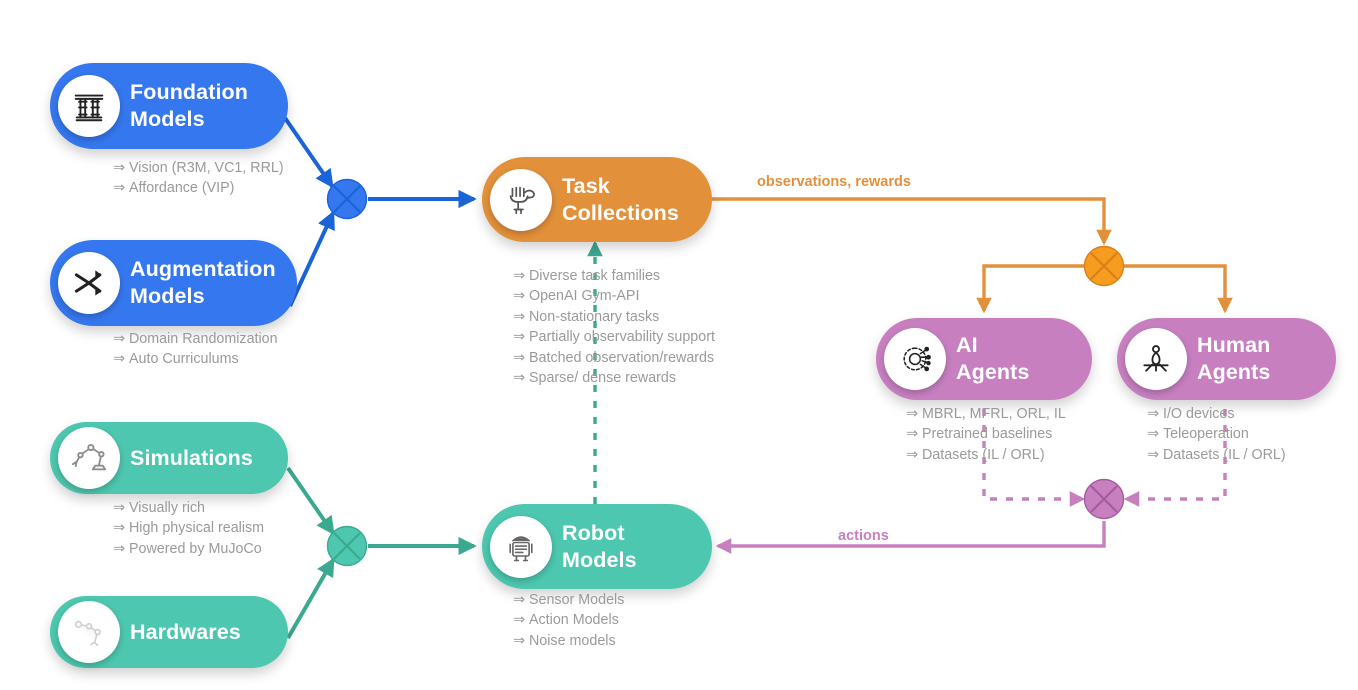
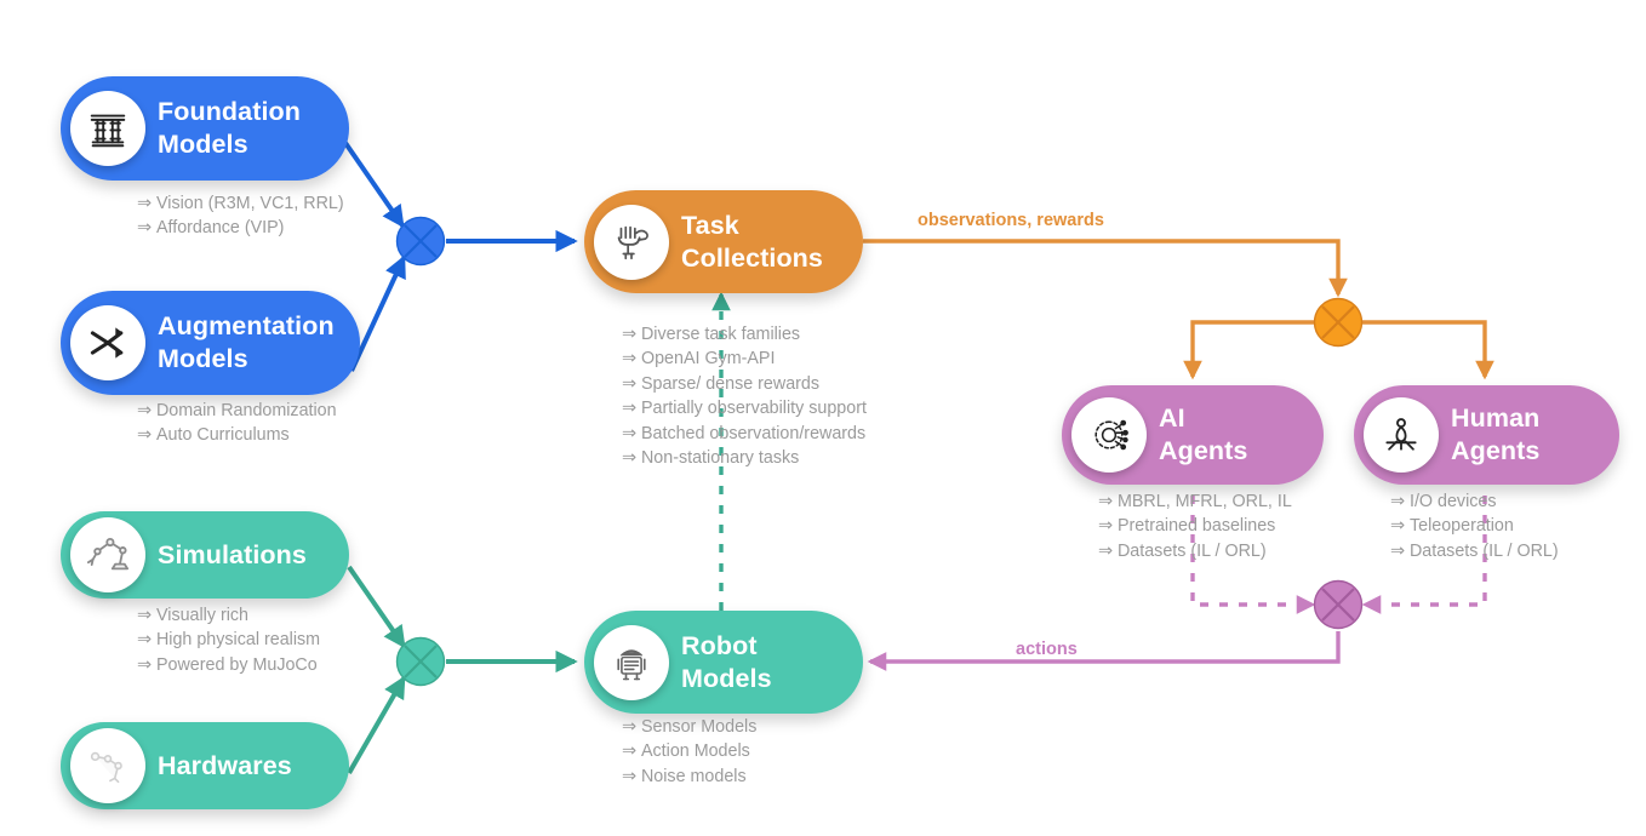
  Foundation
  Models
  ⇒ Vision (R3M, VC1, RRL)
  ⇒ Affordance (VIP)
  Augmentation
  Models
  ⇒ Domain Randomization
  ⇒ Auto Curriculums
  Simulations
  ⇒ Visually rich
  ⇒ High physical realism
  ⇒ Powered by MuJoCo
  Hardwares
  Task
  Collections
  ⇒ Diverse task families
  ⇒ OpenAI Gym-API
- ⇒ Non-stationary tasks
+ ⇒ Sparse/ dense rewards
  ⇒ Partially observability support
  ⇒ Batched observation/rewards
- ⇒ Sparse/ dense rewards
+ ⇒ Non-stationary tasks
  Robot
  Models
  ⇒ Sensor Models
  ⇒ Action Models
  ⇒ Noise models
  AI
  Agents
  ⇒ MBRL, MFRL, ORL, IL
  ⇒ Pretrained baselines
  ⇒ Datasets (IL / ORL)
  Human
  Agents
  ⇒ I/O devices
  ⇒ Teleoperation
  ⇒ Datasets (IL / ORL)
  observations, rewards
  actions
